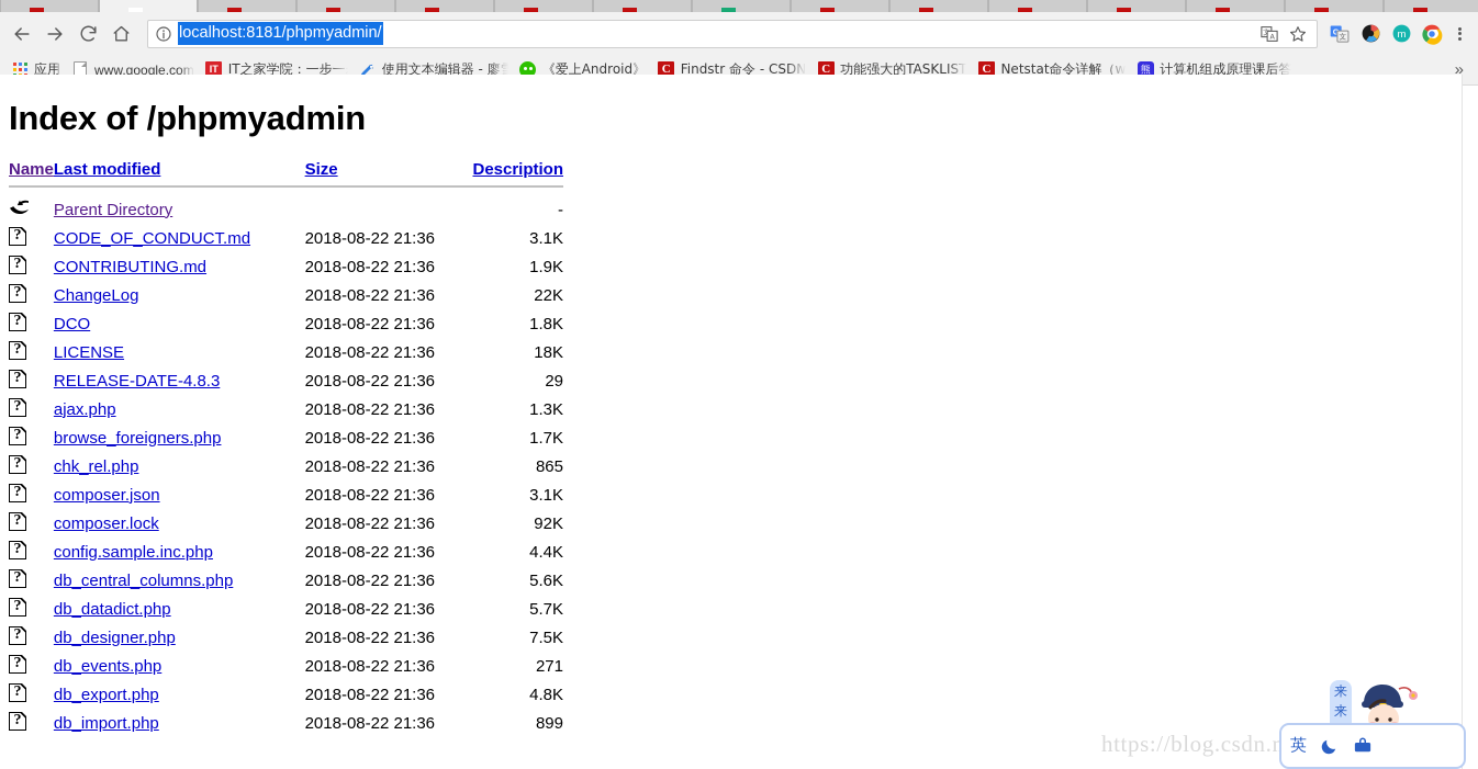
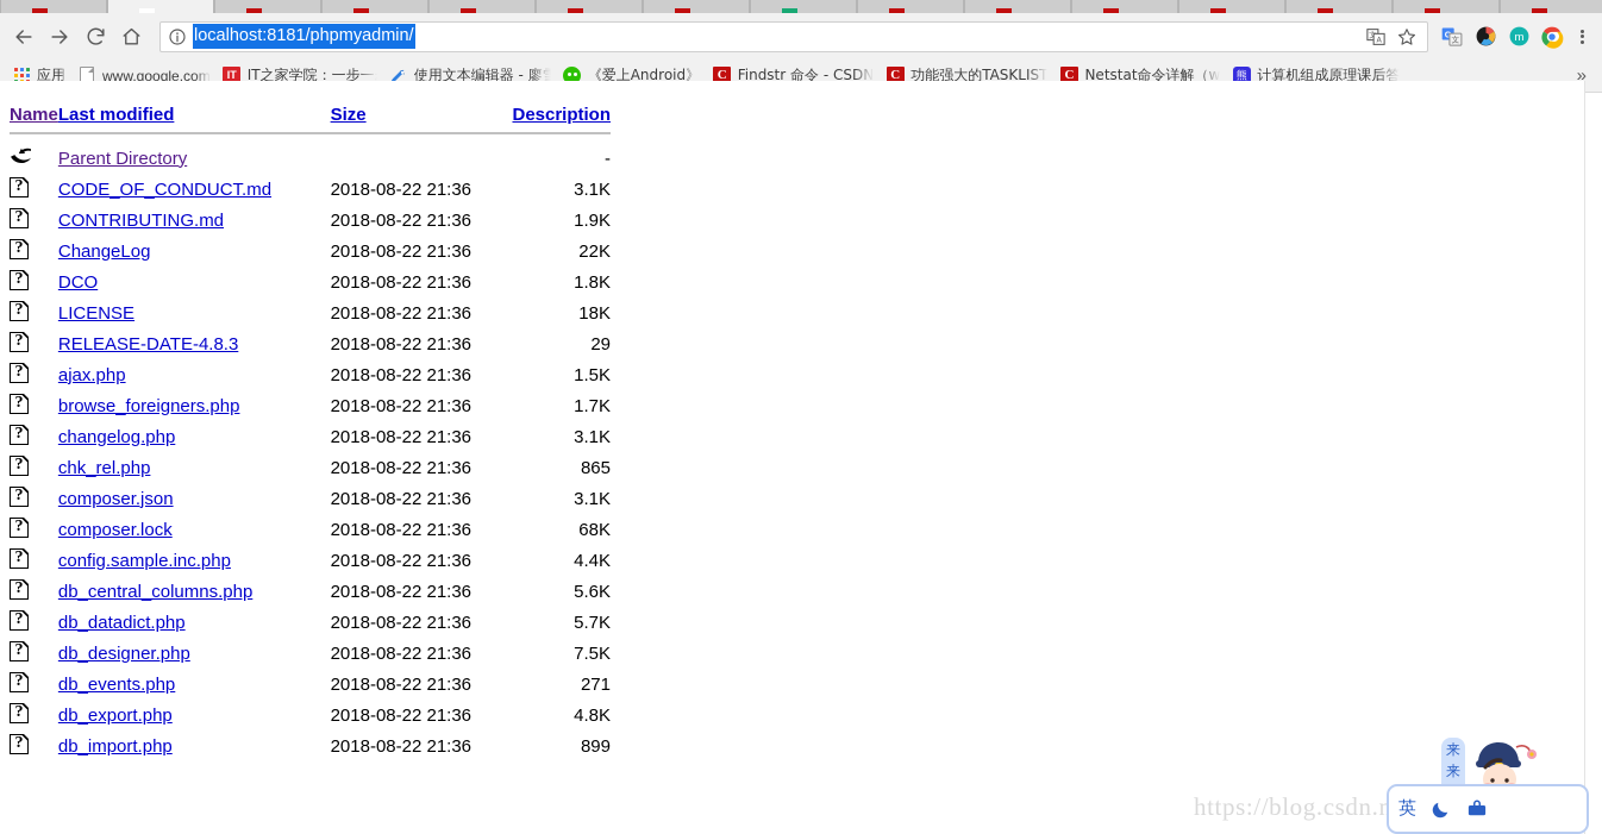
  localhost:8181/phpmyadmin/
  文
  G
  文
  m
  应用
  www.google.com
  IT
  IT之家学院：一步一
  使用文本编辑器 - 廖雪
  《爱上Android》
  C
  Findstr 命令 - CSDN
  C
  功能强大的TASKLIST
  C
  Netstat命令详解（w
  计算机组成原理课后答
  »
- Index of /phpmyadmin
  Name	Last modified	Size	Description
  	Parent Directory		-
  ?	CODE_OF_CONDUCT.md	2018-08-22 21:36	3.1K
  ?	CONTRIBUTING.md	2018-08-22 21:36	1.9K
  ?	ChangeLog	2018-08-22 21:36	22K
  ?	DCO	2018-08-22 21:36	1.8K
  ?	LICENSE	2018-08-22 21:36	18K
  ?	RELEASE-DATE-4.8.3	2018-08-22 21:36	29
- ?	ajax.php	2018-08-22 21:36	1.3K
+ ?	ajax.php	2018-08-22 21:36	1.5K
  ?	browse_foreigners.php	2018-08-22 21:36	1.7K
+ ?	changelog.php	2018-08-22 21:36	3.1K
  ?	chk_rel.php	2018-08-22 21:36	865
  ?	composer.json	2018-08-22 21:36	3.1K
- ?	composer.lock	2018-08-22 21:36	92K
+ ?	composer.lock	2018-08-22 21:36	68K
  ?	config.sample.inc.php	2018-08-22 21:36	4.4K
  ?	db_central_columns.php	2018-08-22 21:36	5.6K
  ?	db_datadict.php	2018-08-22 21:36	5.7K
  ?	db_designer.php	2018-08-22 21:36	7.5K
  ?	db_events.php	2018-08-22 21:36	271
  ?	db_export.php	2018-08-22 21:36	4.8K
  ?	db_import.php	2018-08-22 21:36	899
  英
